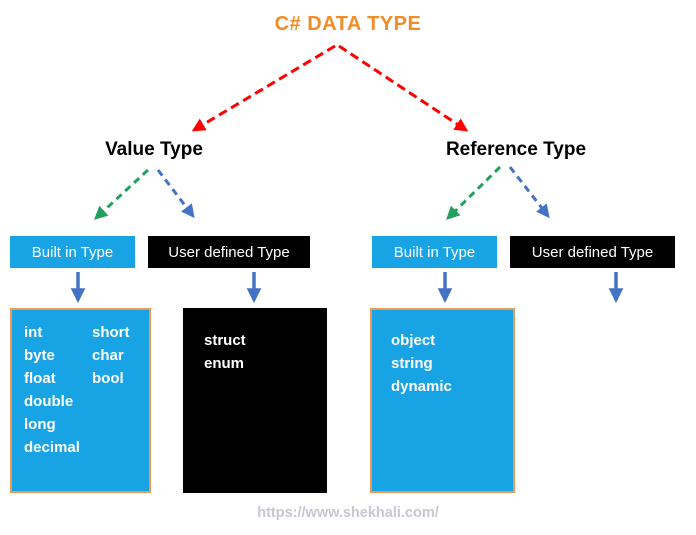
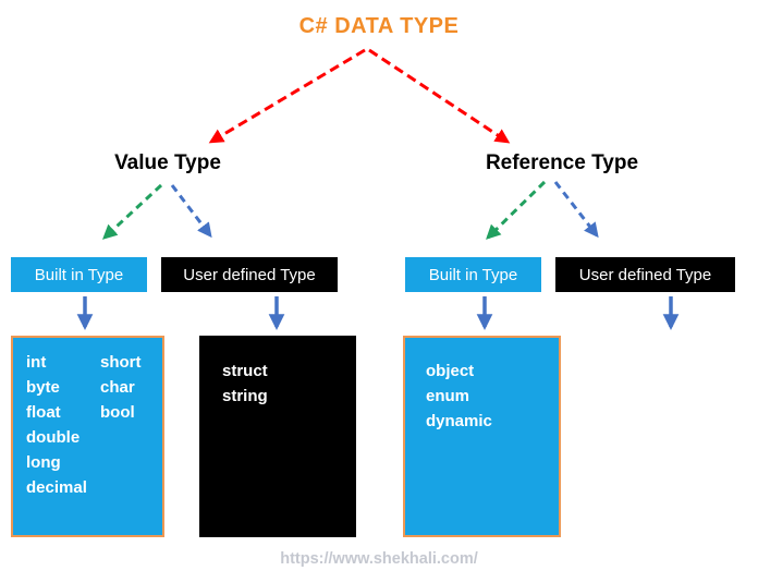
  C# DATA TYPE
  Value Type
  Reference Type
  Built in Type
  User defined Type
  Built in Type
  User defined Type
  int
  byte
  float
  double
  long
  decimal
  short
  char
  bool
  struct
- enum
+ string
  object
- string
+ enum
  dynamic
  https://www.shekhali.com/
